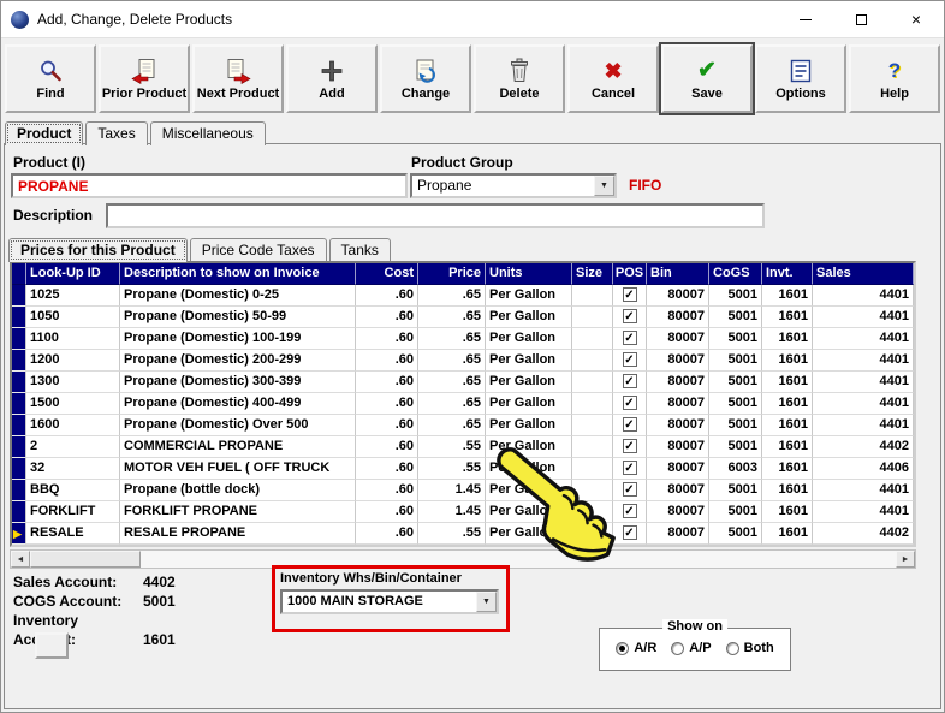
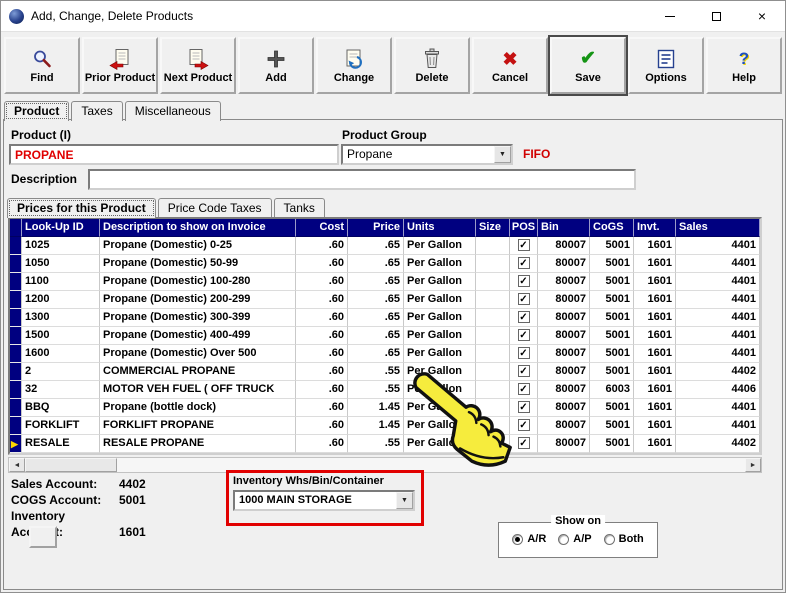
  Add, Change, Delete Products
  ×
  Find
  Prior Product
  Next Product
  Add
  Change
  Delete
  ✖
  Cancel
  ✔
  Save
  Options
  ?
  Help
  Product
  Taxes
  Miscellaneous
  Product (I)
  PROPANE
  Product Group
  Propane
  FIFO
  Description
  Prices for this Product
  Price Code Taxes
  Tanks
  Look-Up ID
  Description to show on Invoice
  Cost
  Price
  Units
  Size
  POS
  Bin
  CoGS
  Invt.
  Sales
  1025
  Propane (Domestic) 0-25
  .60
  .65
  Per Gallon
  ✓
  80007
  5001
  1601
  4401
  1050
  Propane (Domestic) 50-99
  .60
  .65
  Per Gallon
  ✓
  80007
  5001
  1601
  4401
  1100
- Propane (Domestic) 100-199
+ Propane (Domestic) 100-280
  .60
  .65
  Per Gallon
  ✓
  80007
  5001
  1601
  4401
  1200
  Propane (Domestic) 200-299
  .60
  .65
  Per Gallon
  ✓
  80007
  5001
  1601
  4401
  1300
  Propane (Domestic) 300-399
  .60
  .65
  Per Gallon
  ✓
  80007
  5001
  1601
  4401
  1500
  Propane (Domestic) 400-499
  .60
  .65
  Per Gallon
  ✓
  80007
  5001
  1601
  4401
  1600
  Propane (Domestic) Over 500
  .60
  .65
  Per Gallon
  ✓
  80007
  5001
  1601
  4401
  2
  COMMERCIAL PROPANE
  .60
  .55
  Per Gallon
  ✓
  80007
  5001
  1601
  4402
  32
  MOTOR VEH FUEL ( OFF TRUCK
  .60
  .55
  ✓
  80007
  6003
  1601
  4406
  BBQ
  Propane (bottle dock)
  .60
  1.45
  ✓
  80007
  5001
  1601
  4401
  FORKLIFT
  FORKLIFT PROPANE
  .60
  1.45
  Per Gallo
  ✓
  80007
  5001
  1601
  4401
  ▶
  RESALE
  RESALE PROPANE
  .60
  .55
  Per Gall
  ✓
  80007
  5001
  1601
  4402
  Sales Account: 4402
  COGS Account: 5001
  Inventory Act: 1601
  Inventory Whs/Bin/Container
  1000 MAIN STORAGE
  Show on
  A/R
  A/P
  Both
